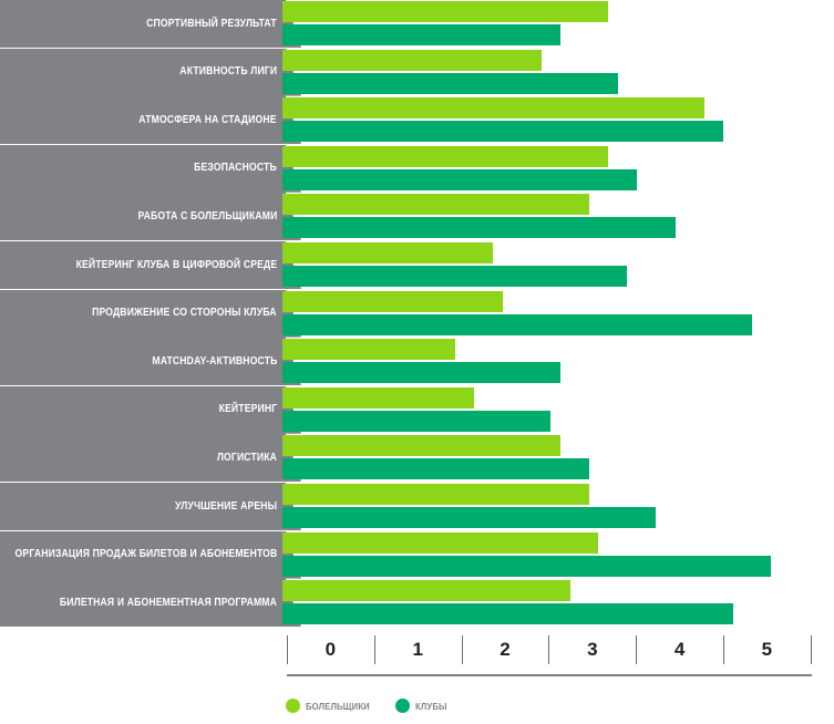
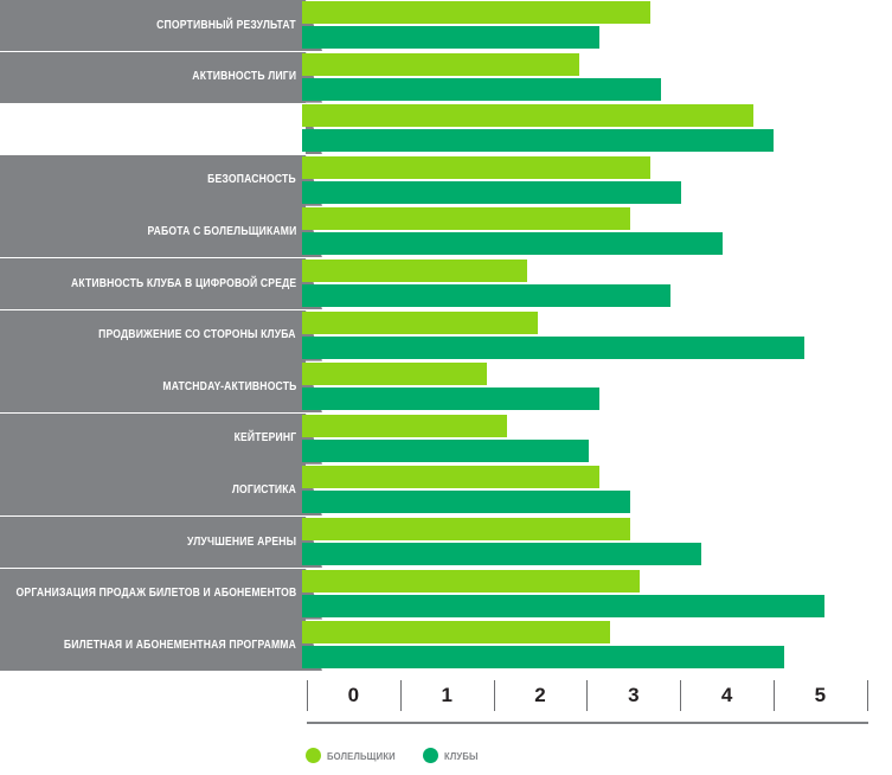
  СПОРТИВНЫЙ РЕЗУЛЬТАТ
  АКТИВНОСТЬ ЛИГИ
- АТМОСФЕРА НА СТАДИОНЕ
  БЕЗОПАСНОСТЬ
  РАБОТА С БОЛЕЛЬЩИКАМИ
- КЕЙТЕРИНГ КЛУБА В ЦИФРОВОЙ СРЕДЕ
+ АКТИВНОСТЬ КЛУБА В ЦИФРОВОЙ СРЕДЕ
  ПРОДВИЖЕНИЕ СО СТОРОНЫ КЛУБА
  MATCHDAY-АКТИВНОСТЬ
  КЕЙТЕРИНГ
  ЛОГИСТИКА
  УЛУЧШЕНИЕ АРЕНЫ
  ОРГАНИЗАЦИЯ ПРОДАЖ БИЛЕТОВ И АБОНЕМЕНТОВ
  БИЛЕТНАЯ И АБОНЕМЕНТНАЯ ПРОГРАММА
  0
  1
  2
  3
  4
  5
  БОЛЕЛЬЩИКИ
  КЛУБЫ
